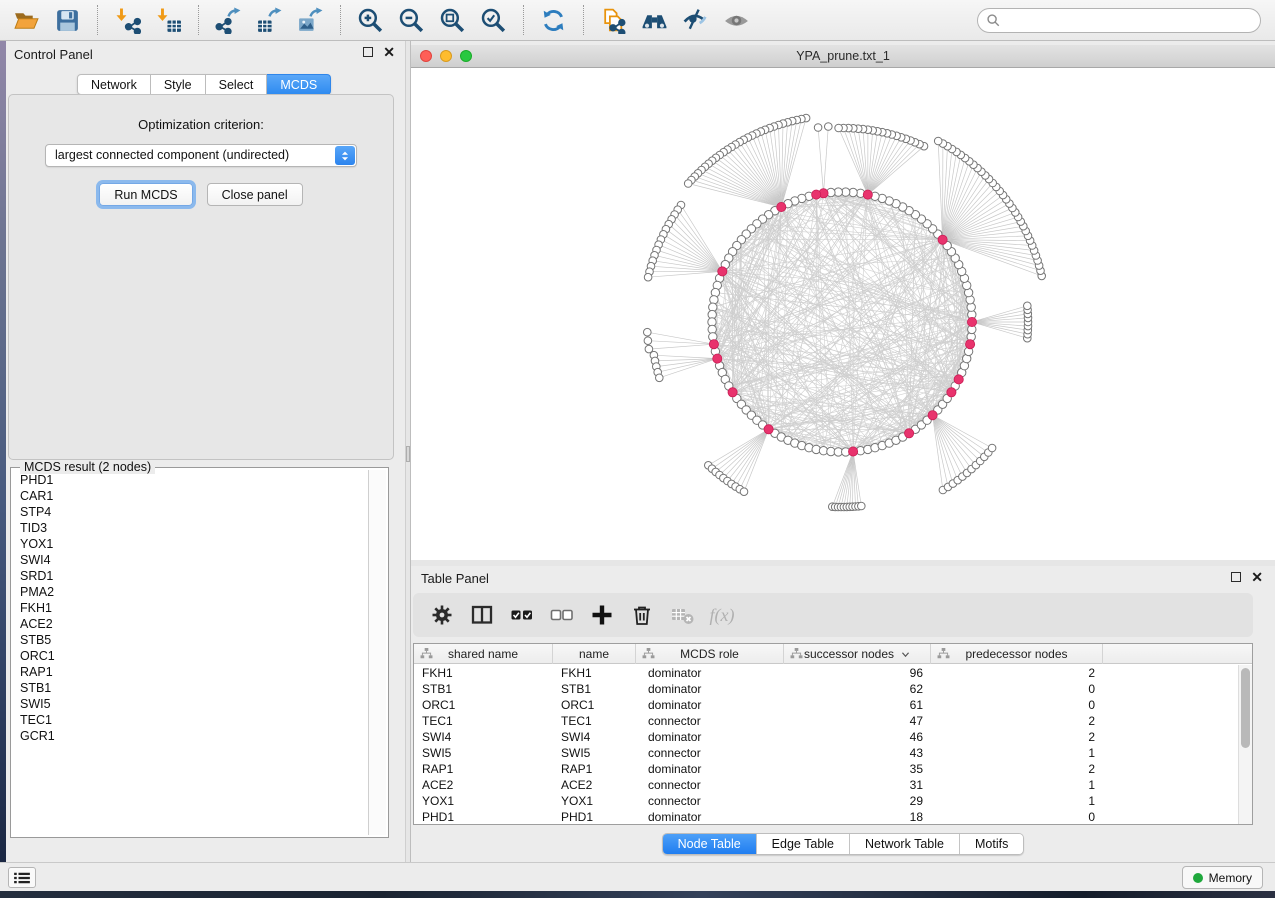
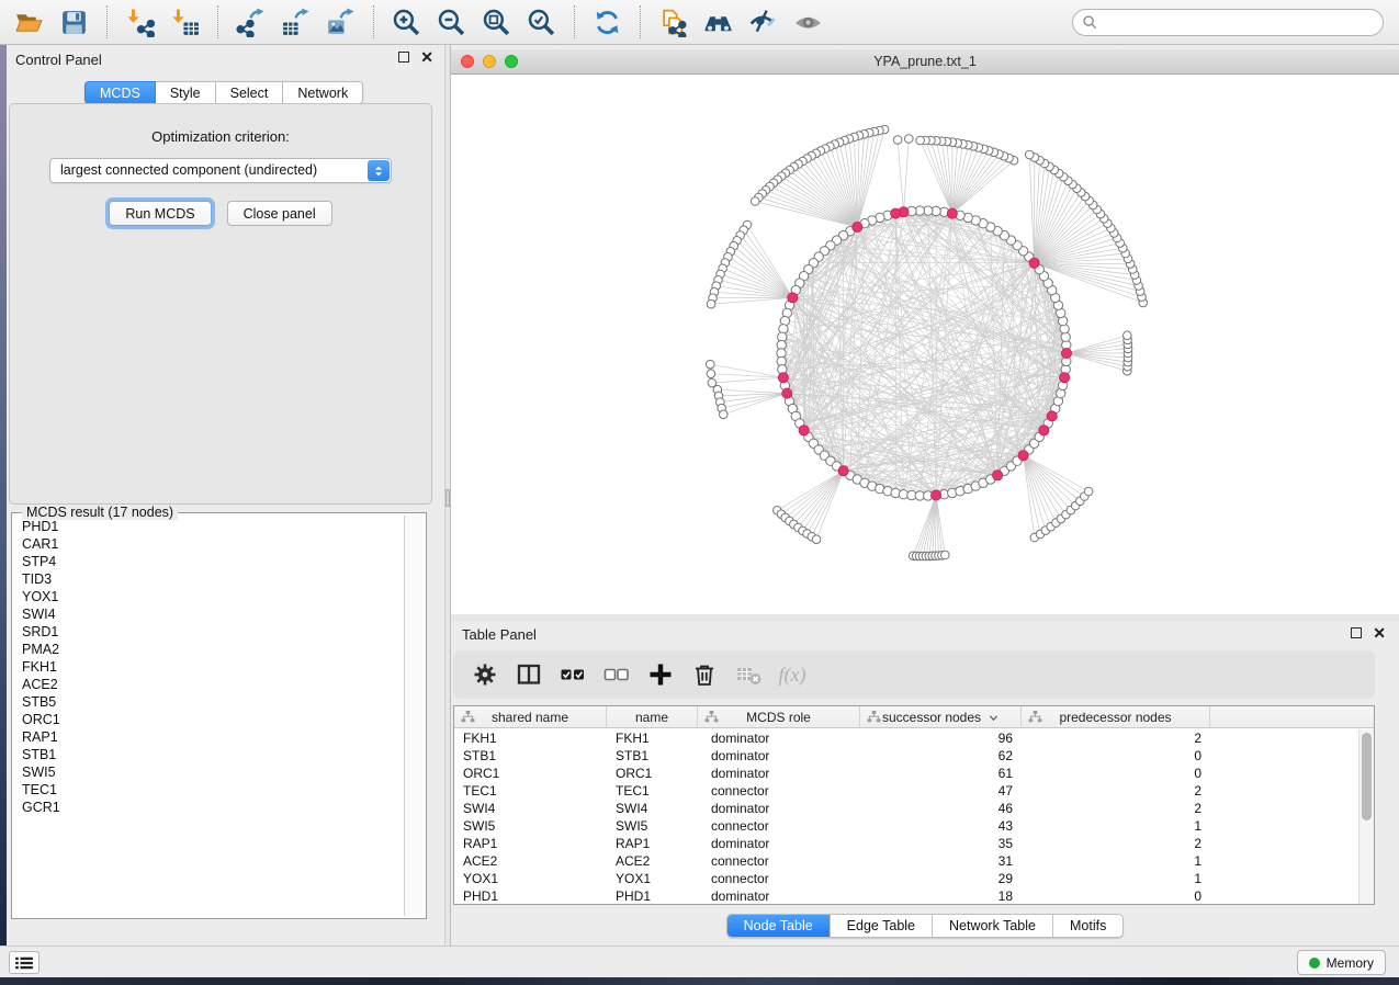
  Control Panel
  ✕
- Network
+ MCDS
  Style
  Select
- MCDS
+ Network
  Optimization criterion:
  largest connected component (undirected)
  Run MCDS
  Close panel
- MCDS result (2 nodes)
+ MCDS result (17 nodes)
  PHD1
  CAR1
  STP4
  TID3
  YOX1
  SWI4
  SRD1
  PMA2
  FKH1
  ACE2
  STB5
  ORC1
  RAP1
  STB1
  SWI5
  TEC1
  GCR1
  YPA_prune.txt_1
  Table Panel
  ✕
  f(x)
  shared name
  name
  MCDS role
  successor nodes
  predecessor nodes
  FKH1
  FKH1
  dominator
  96
  2
  STB1
  STB1
  dominator
  62
  0
  ORC1
  ORC1
  dominator
  61
  0
  TEC1
  TEC1
  connector
  47
  2
  SWI4
  SWI4
  dominator
  46
  2
  SWI5
  SWI5
  connector
  43
  1
  RAP1
  RAP1
  dominator
  35
  2
  ACE2
  ACE2
  connector
  31
  1
  YOX1
  YOX1
  connector
  29
  1
  PHD1
  PHD1
  dominator
  18
  0
  Node Table
  Edge Table
  Network Table
  Motifs
  Memory
